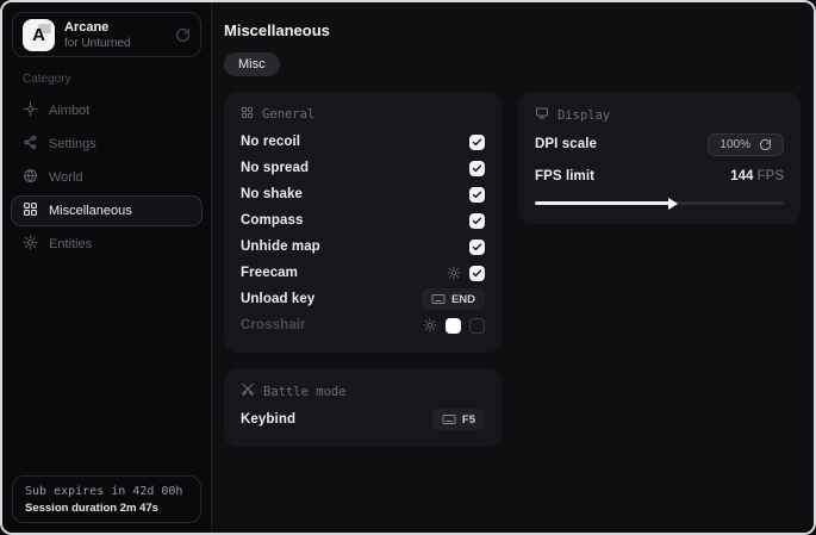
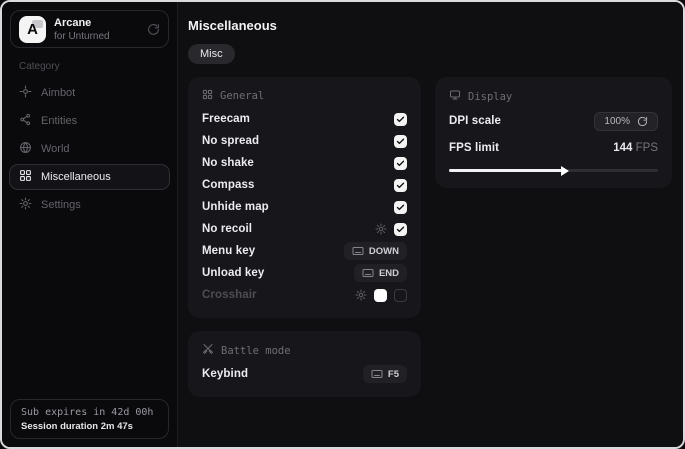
  A
  Arcane
  for Unturned
  Category
  Aimbot
- Settings
+ Entities
  World
  Miscellaneous
- Entities
+ Settings
  Sub expires in 42d 00h
  Session duration 2m 47s
  Miscellaneous
  Misc
  General
- No recoil
+ Freecam
  No spread
  No shake
  Compass
  Unhide map
- Freecam
+ No recoil
+ Menu key
+ DOWN
  Unload key
  END
  Crosshair
  Battle mode
  Keybind
  F5
  Display
  DPI scale
  100%
  FPS limit
  144 FPS
